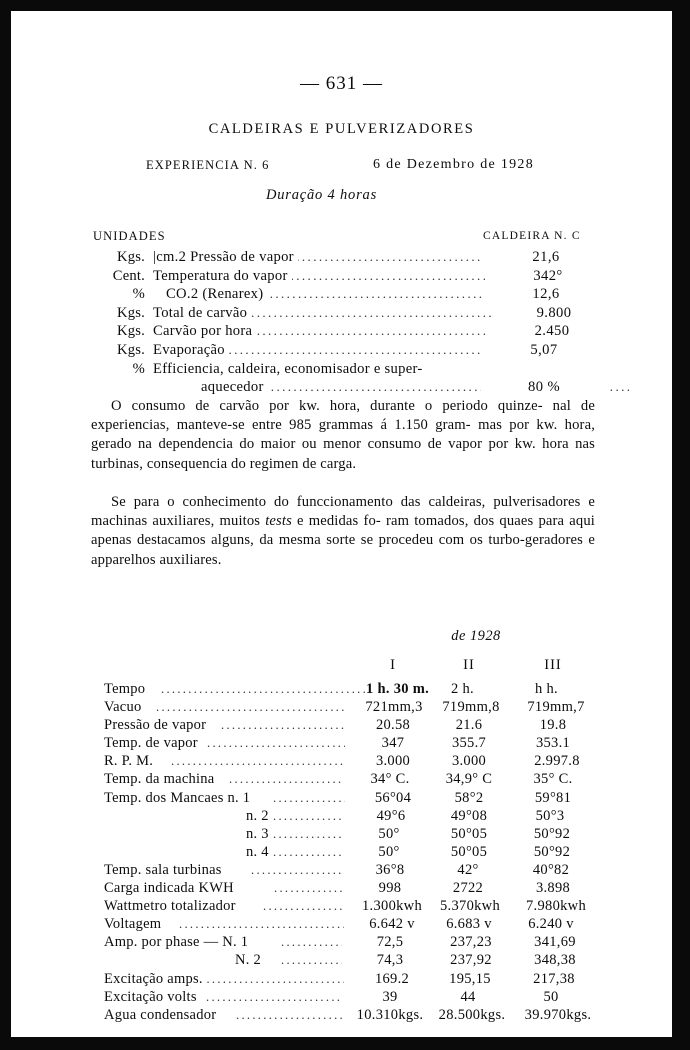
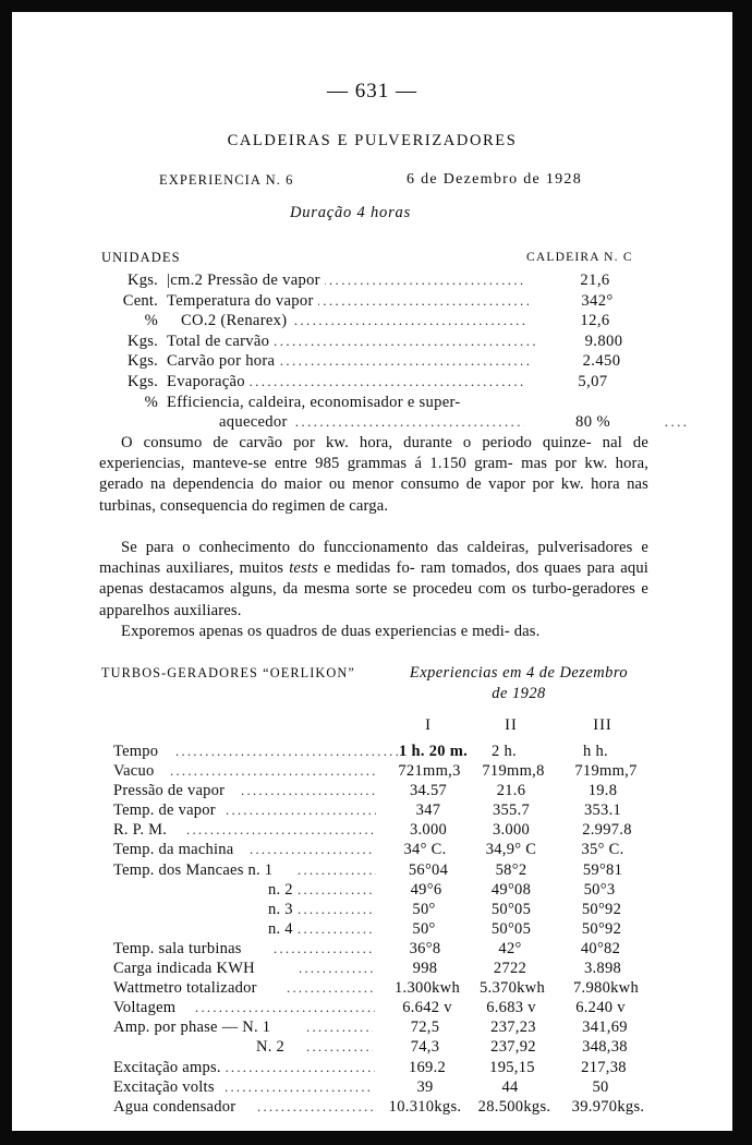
  — 631 —
  CALDEIRAS E PULVERIZADORES
  EXPERIENCIA N. 6
  6 de Dezembro de 1928
  Duração 4 horas
  UNIDADES
  CALDEIRA N. C
  Kgs.
  |cm.2 Pressão de vapor
  21,6
  Cent.
  Temperatura do vapor
  342°
  %
  CO.2 (Renarex)
  12,6
  Kgs.
  Total de carvão
  9.800
  Kgs.
  Carvão por hora
  2.450
  Kgs.
  Evaporação
  5,07
  %
  Efficiencia, caldeira, economisador e super-
  aquecedor
  80 %
  O consumo de carvão por kw. hora, durante o periodo quinze- nal de experiencias, manteve-se entre 985 grammas á 1.150 gram- mas por kw. hora, gerado na dependencia do maior ou menor consumo de vapor por kw. hora nas turbinas, consequencia do regimen de carga.
  Se para o conhecimento do funccionamento das caldeiras, pulverisadores e machinas auxiliares, muitos tests e medidas fo- ram tomados, dos quaes para aqui apenas destacamos alguns, da mesma sorte se procedeu com os turbo-geradores e apparelhos auxiliares.
+ Exporemos apenas os quadros de duas experiencias e medi- das.
+ TURBOS-GERADORES “OERLIKON”
+ Experiencias em 4 de Dezembro
  de 1928
  I
  II
  III
  Tempo
- 1 h. 30 m.
+ 1 h. 20 m.
  2 h.
  h h.
  Vacuo
  721mm,3
  719mm,8
  719mm,7
  Pressão de vapor
- 20.58
+ 34.57
  21.6
  19.8
  Temp. de vapor
  347
  355.7
  353.1
  R. P. M.
  3.000
  3.000
  2.997.8
  Temp. da machina
  34° C.
  34,9° C
  35° C.
  Temp. dos Mancaes n. 1
  56°04
  58°2
  59°81
  n. 2
  49°6
  49°08
  50°3
  n. 3
  50°
  50°05
  50°92
  n. 4
  50°
  50°05
  50°92
  Temp. sala turbinas
  36°8
  42°
  40°82
  Carga indicada KWH
  998
  2722
  3.898
  Wattmetro totalizador
  1.300kwh
  5.370kwh
  7.980kwh
  Voltagem
  6.642 v
  6.683 v
  6.240 v
  Amp. por phase — N. 1
  72,5
  237,23
  341,69
  N. 2
  74,3
  237,92
  348,38
  Excitação amps.
  169.2
  195,15
  217,38
  Excitação volts
  39
  44
  50
  Agua condensador
  10.310kgs.
  28.500kgs.
  39.970kgs.
